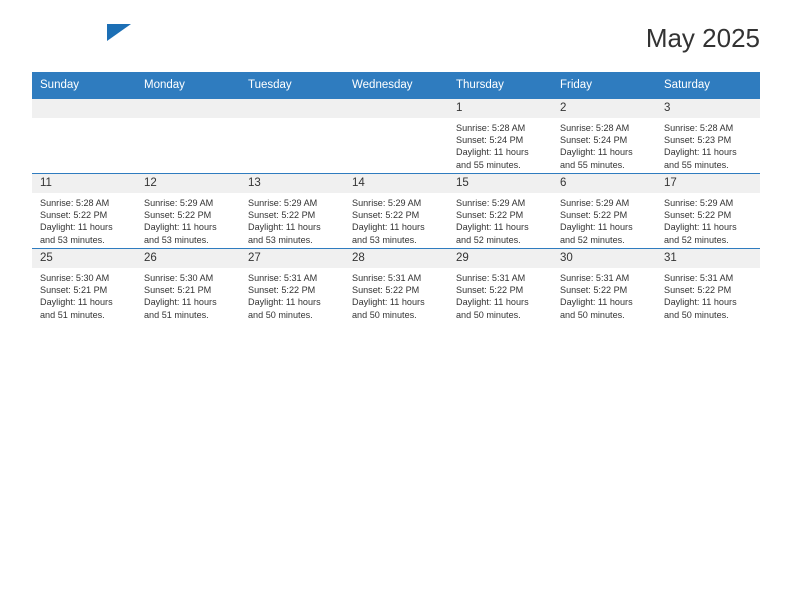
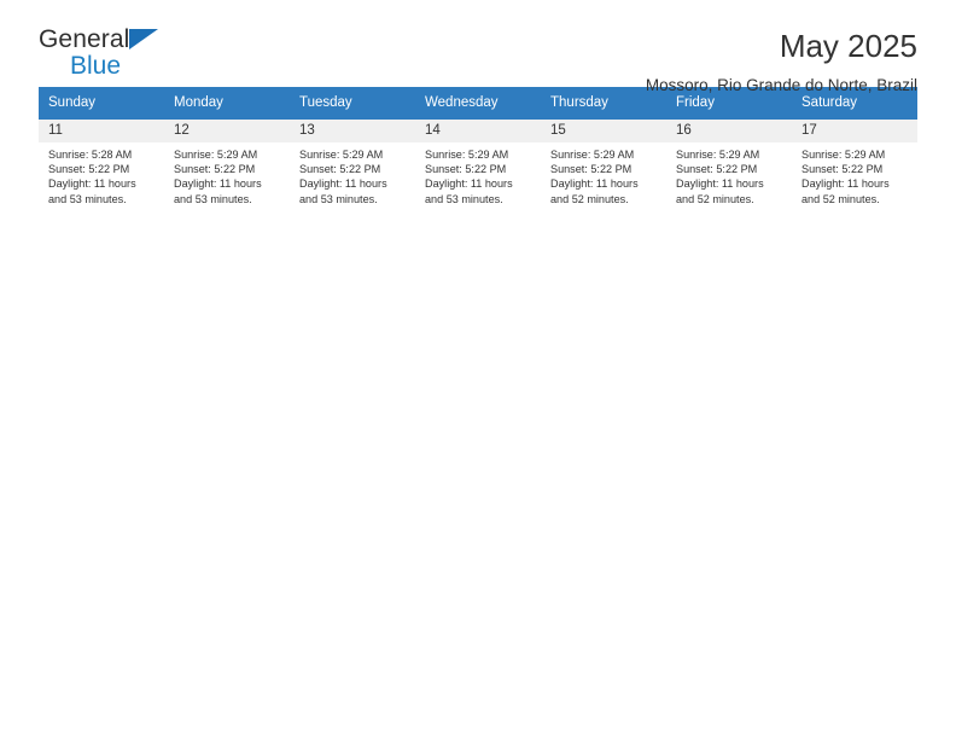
+ General
+ Blue
  May 2025
+ Mossoro, Rio Grande do Norte, Brazil
  Sunday	Monday	Tuesday	Wednesday	Thursday	Friday	Saturday
- 				1Sunrise: 5:28 AMSunset: 5:24 PMDaylight: 11 hoursand 55 minutes.	2Sunrise: 5:28 AMSunset: 5:24 PMDaylight: 11 hoursand 55 minutes.	3Sunrise: 5:28 AMSunset: 5:23 PMDaylight: 11 hoursand 55 minutes.
- 11Sunrise: 5:28 AMSunset: 5:22 PMDaylight: 11 hoursand 53 minutes.	12Sunrise: 5:29 AMSunset: 5:22 PMDaylight: 11 hoursand 53 minutes.	13Sunrise: 5:29 AMSunset: 5:22 PMDaylight: 11 hoursand 53 minutes.	14Sunrise: 5:29 AMSunset: 5:22 PMDaylight: 11 hoursand 53 minutes.	15Sunrise: 5:29 AMSunset: 5:22 PMDaylight: 11 hoursand 52 minutes.	6Sunrise: 5:29 AMSunset: 5:22 PMDaylight: 11 hoursand 52 minutes.	17Sunrise: 5:29 AMSunset: 5:22 PMDaylight: 11 hoursand 52 minutes.
+ 11Sunrise: 5:28 AMSunset: 5:22 PMDaylight: 11 hoursand 53 minutes.	12Sunrise: 5:29 AMSunset: 5:22 PMDaylight: 11 hoursand 53 minutes.	13Sunrise: 5:29 AMSunset: 5:22 PMDaylight: 11 hoursand 53 minutes.	14Sunrise: 5:29 AMSunset: 5:22 PMDaylight: 11 hoursand 53 minutes.	15Sunrise: 5:29 AMSunset: 5:22 PMDaylight: 11 hoursand 52 minutes.	16Sunrise: 5:29 AMSunset: 5:22 PMDaylight: 11 hoursand 52 minutes.	17Sunrise: 5:29 AMSunset: 5:22 PMDaylight: 11 hoursand 52 minutes.
- 25Sunrise: 5:30 AMSunset: 5:21 PMDaylight: 11 hoursand 51 minutes.	26Sunrise: 5:30 AMSunset: 5:21 PMDaylight: 11 hoursand 51 minutes.	27Sunrise: 5:31 AMSunset: 5:22 PMDaylight: 11 hoursand 50 minutes.	28Sunrise: 5:31 AMSunset: 5:22 PMDaylight: 11 hoursand 50 minutes.	29Sunrise: 5:31 AMSunset: 5:22 PMDaylight: 11 hoursand 50 minutes.	30Sunrise: 5:31 AMSunset: 5:22 PMDaylight: 11 hoursand 50 minutes.	31Sunrise: 5:31 AMSunset: 5:22 PMDaylight: 11 hoursand 50 minutes.
